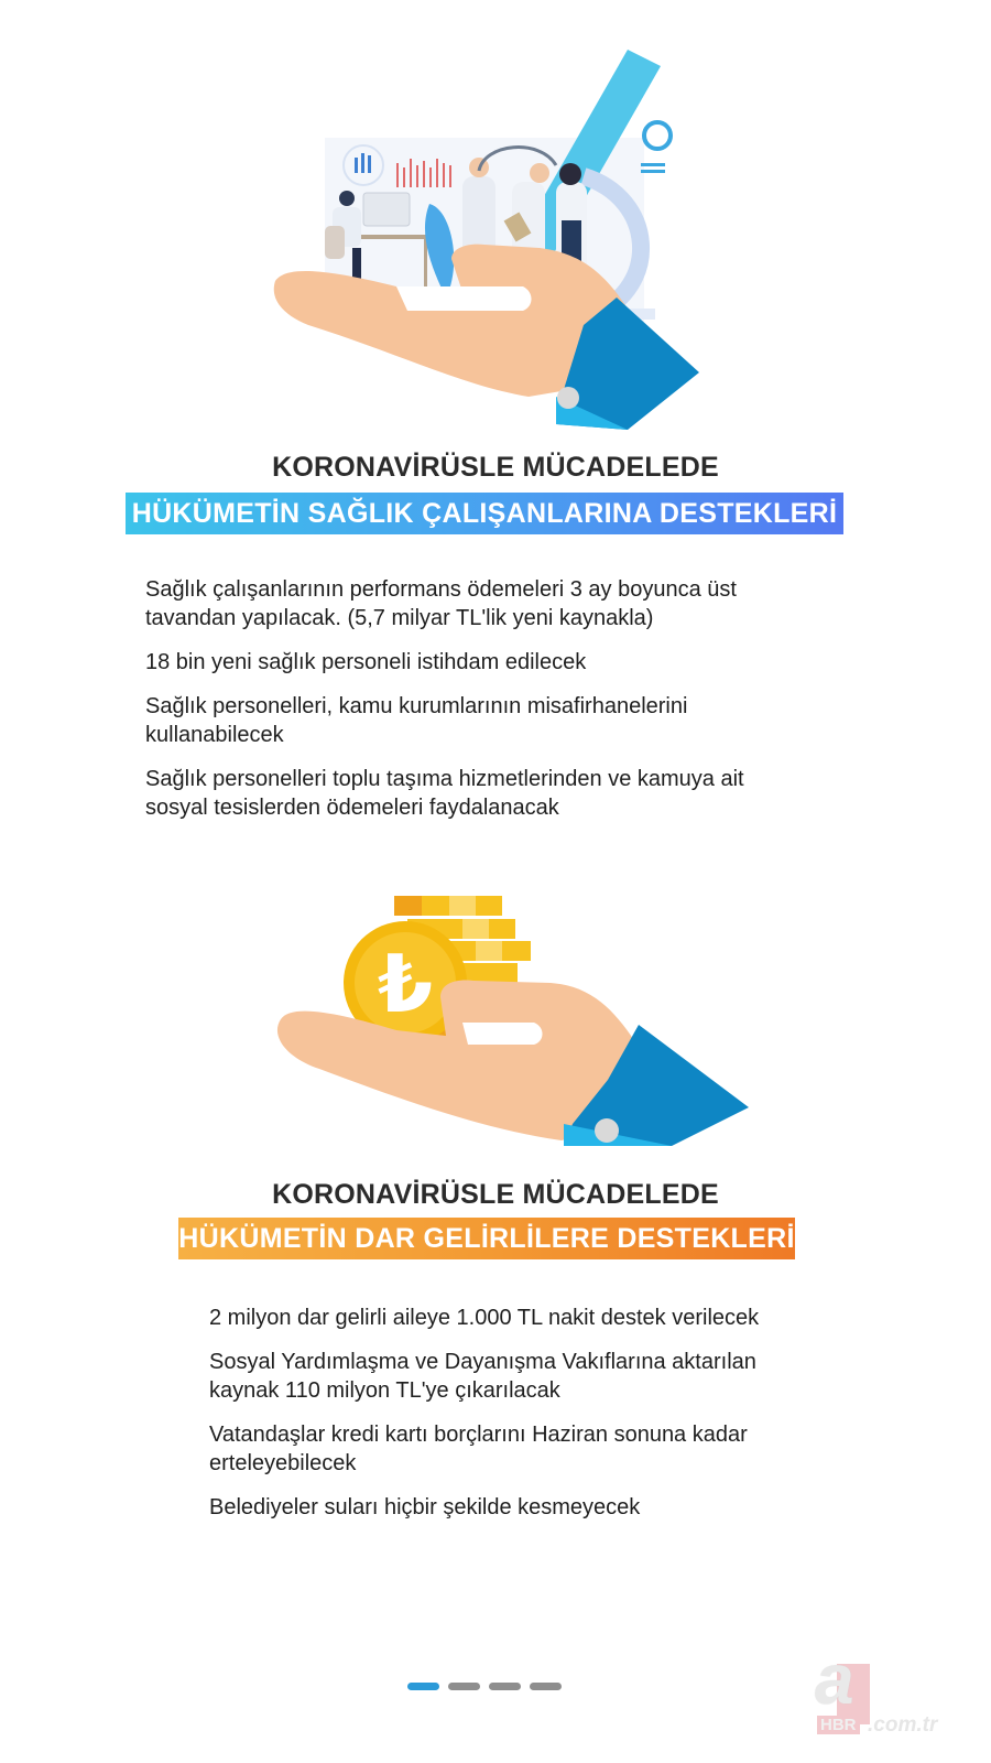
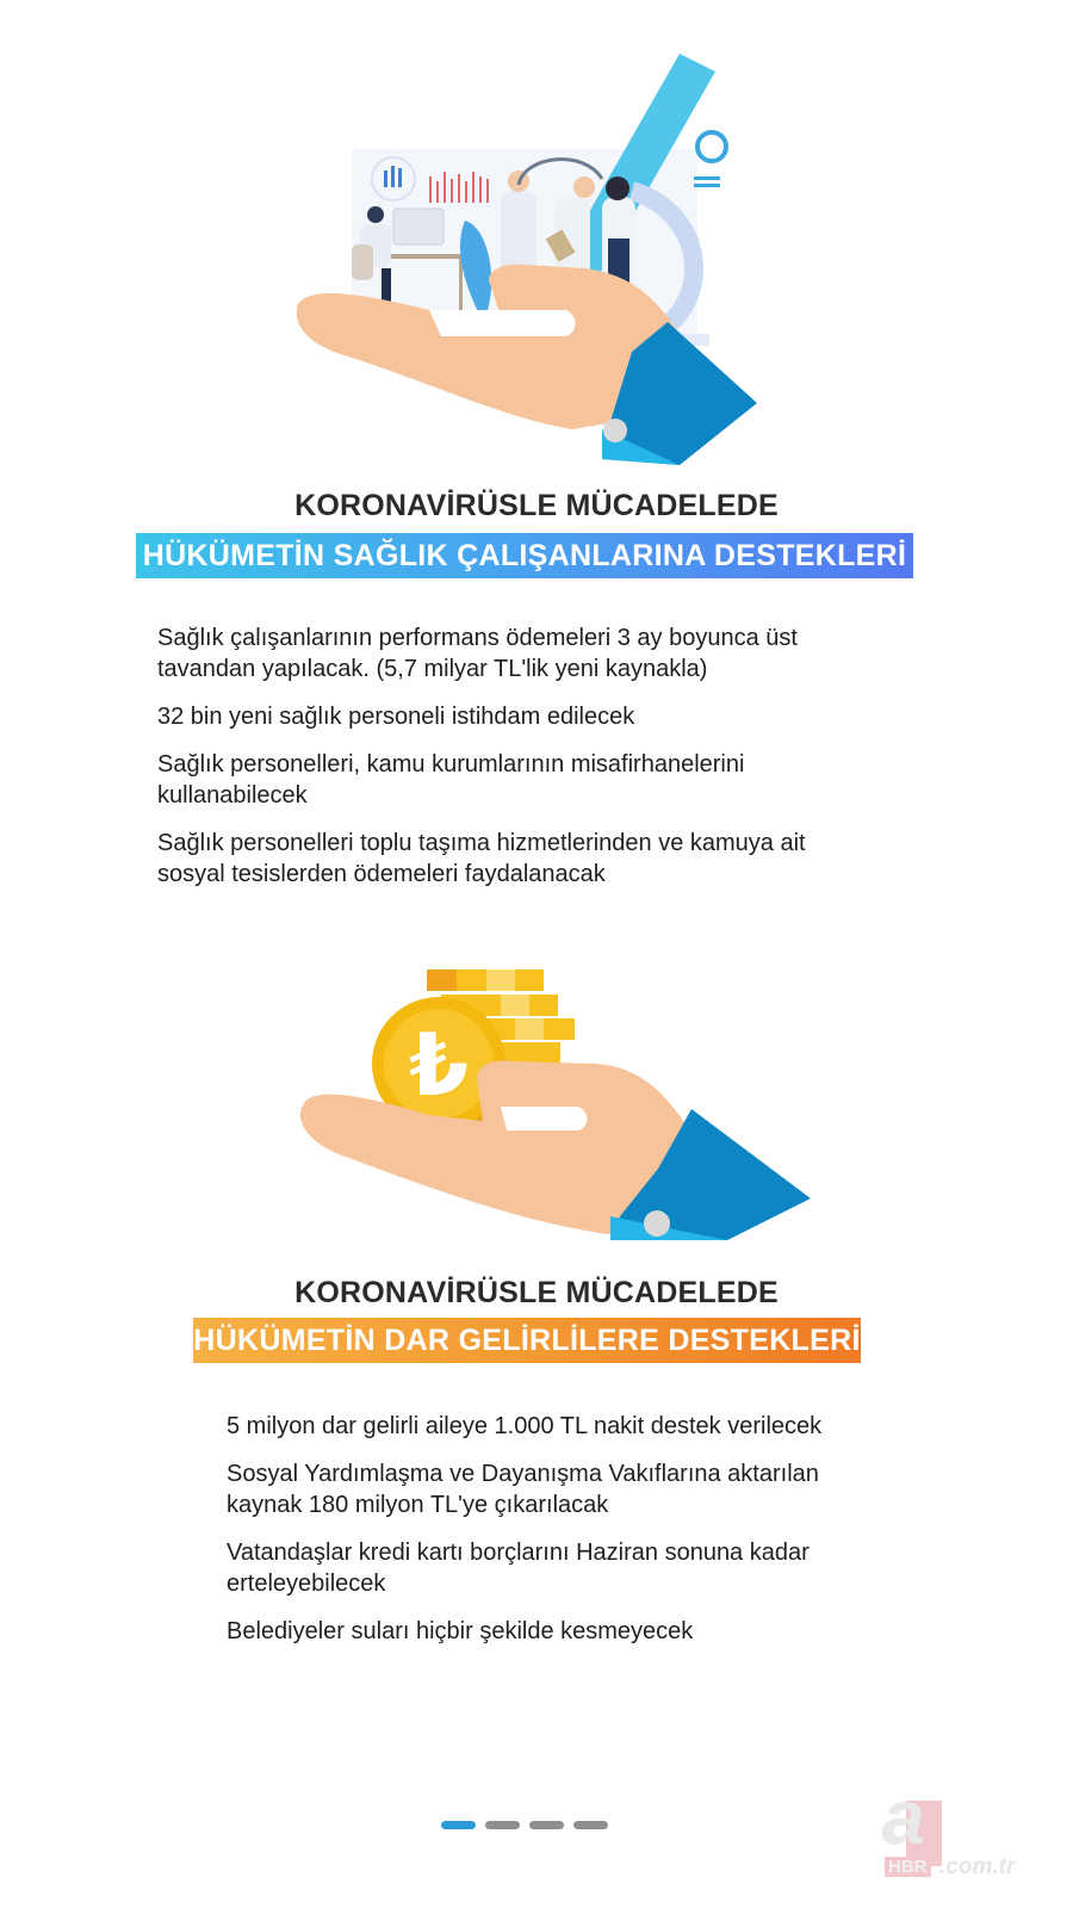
  KORONAVİRÜSLE MÜCADELEDE
  HÜKÜMETİN SAĞLIK ÇALIŞANLARINA DESTEKLERİ
  Sağlık çalışanlarının performans ödemeleri 3 ay boyunca üst tavandan yapılacak. (5,7 milyar TL'lik yeni kaynakla)
- 18 bin yeni sağlık personeli istihdam edilecek
+ 32 bin yeni sağlık personeli istihdam edilecek
  Sağlık personelleri, kamu kurumlarının misafirhanelerini kullanabilecek
  Sağlık personelleri toplu taşıma hizmetlerinden ve kamuya ait sosyal tesislerden ödemeleri faydalanacak
  ₺
  KORONAVİRÜSLE MÜCADELEDE
  HÜKÜMETİN DAR GELİRLİLERE DESTEKLERİ
- 2 milyon dar gelirli aileye 1.000 TL nakit destek verilecek
+ 5 milyon dar gelirli aileye 1.000 TL nakit destek verilecek
- Sosyal Yardımlaşma ve Dayanışma Vakıflarına aktarılan kaynak 110 milyon TL'ye çıkarılacak
+ Sosyal Yardımlaşma ve Dayanışma Vakıflarına aktarılan kaynak 180 milyon TL'ye çıkarılacak
  Vatandaşlar kredi kartı borçlarını Haziran sonuna kadar erteleyebilecek
  Belediyeler suları hiçbir şekilde kesmeyecek
  a
  HBR
  .com.tr
